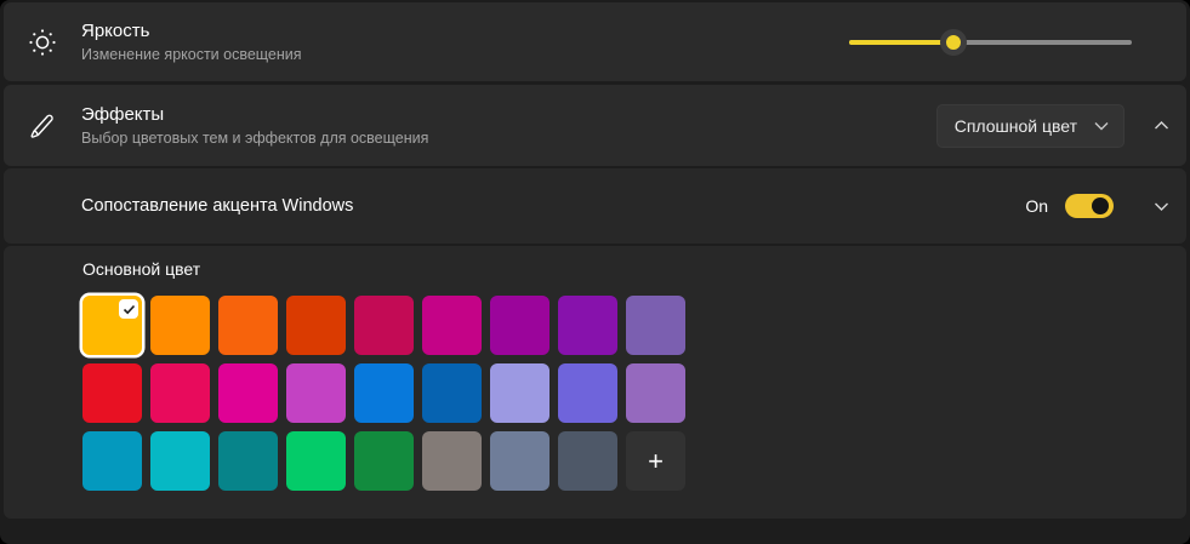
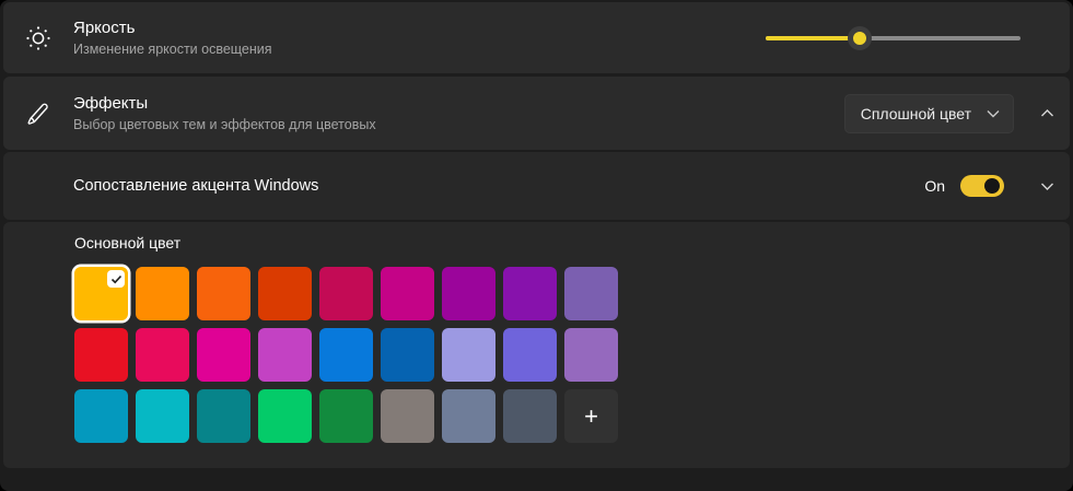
  Яркость
  Изменение яркости освещения
  Эффекты
- Выбор цветовых тем и эффектов для освещения
+ Выбор цветовых тем и эффектов для цветовых
  Сплошной цвет
  Сопоставление акцента Windows
  On
  Основной цвет
  +
